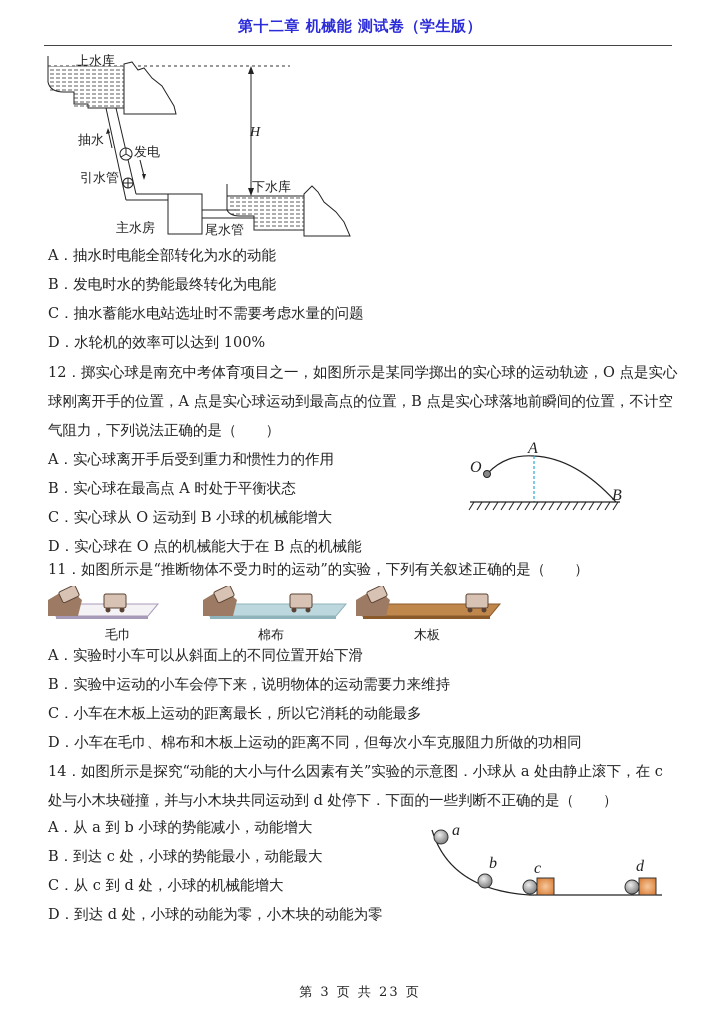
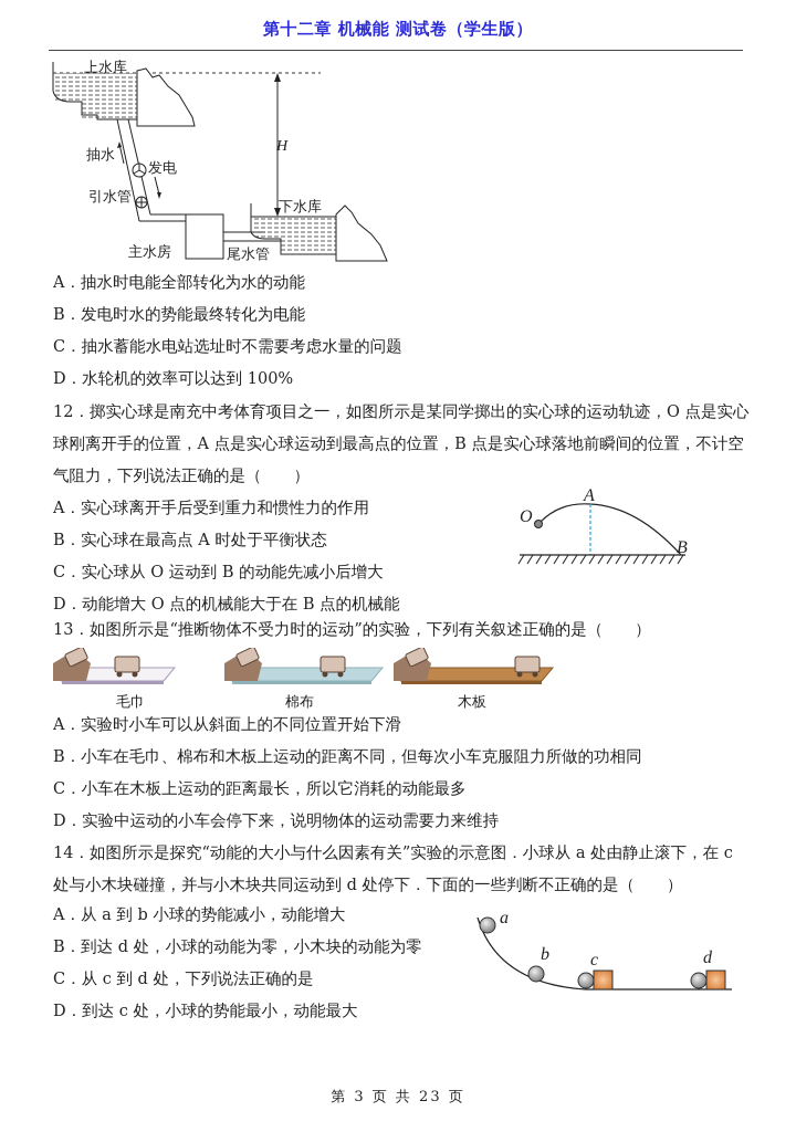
  第十二章 机械能 测试卷（学生版）
  上水库
  抽水
  发电
  引水管
  主水房
  尾水管
  下水库
  H
  A．抽水时电能全部转化为水的动能
  B．发电时水的势能最终转化为电能
  C．抽水蓄能水电站选址时不需要考虑水量的问题
  D．水轮机的效率可以达到 100%
  12．掷实心球是南充中考体育项目之一，如图所示是某同学掷出的实心球的运动轨迹，O 点是实心
  球刚离开手的位置，A 点是实心球运动到最高点的位置，B 点是实心球落地前瞬间的位置，不计空
  气阻力，下列说法正确的是（ ）
  A．实心球离开手后受到重力和惯性力的作用
  B．实心球在最高点 A 时处于平衡状态
- C．实心球从 O 运动到 B 小球的机械能增大
+ C．实心球从 O 运动到 B 的动能先减小后增大
- D．实心球在 O 点的机械能大于在 B 点的机械能
+ D．动能增大 O 点的机械能大于在 B 点的机械能
  O
  A
  B
- 11．如图所示是“推断物体不受力时的运动”的实验，下列有关叙述正确的是（ ）
+ 13．如图所示是“推断物体不受力时的运动”的实验，下列有关叙述正确的是（ ）
  毛巾
  棉布
  木板
  A．实验时小车可以从斜面上的不同位置开始下滑
- B．实验中运动的小车会停下来，说明物体的运动需要力来维持
+ B．小车在毛巾、棉布和木板上运动的距离不同，但每次小车克服阻力所做的功相同
  C．小车在木板上运动的距离最长，所以它消耗的动能最多
- D．小车在毛巾、棉布和木板上运动的距离不同，但每次小车克服阻力所做的功相同
+ D．实验中运动的小车会停下来，说明物体的运动需要力来维持
  14．如图所示是探究“动能的大小与什么因素有关”实验的示意图．小球从 a 处由静止滚下，在 c
  处与小木块碰撞，并与小木块共同运动到 d 处停下．下面的一些判断不正确的是（ ）
  A．从 a 到 b 小球的势能减小，动能增大
- B．到达 c 处，小球的势能最小，动能最大
+ B．到达 d 处，小球的动能为零，小木块的动能为零
- C．从 c 到 d 处，小球的机械能增大
+ C．从 c 到 d 处，下列说法正确的是
- D．到达 d 处，小球的动能为零，小木块的动能为零
+ D．到达 c 处，小球的势能最小，动能最大
  a
  b
  c
  d
  第 3 页 共 23 页
